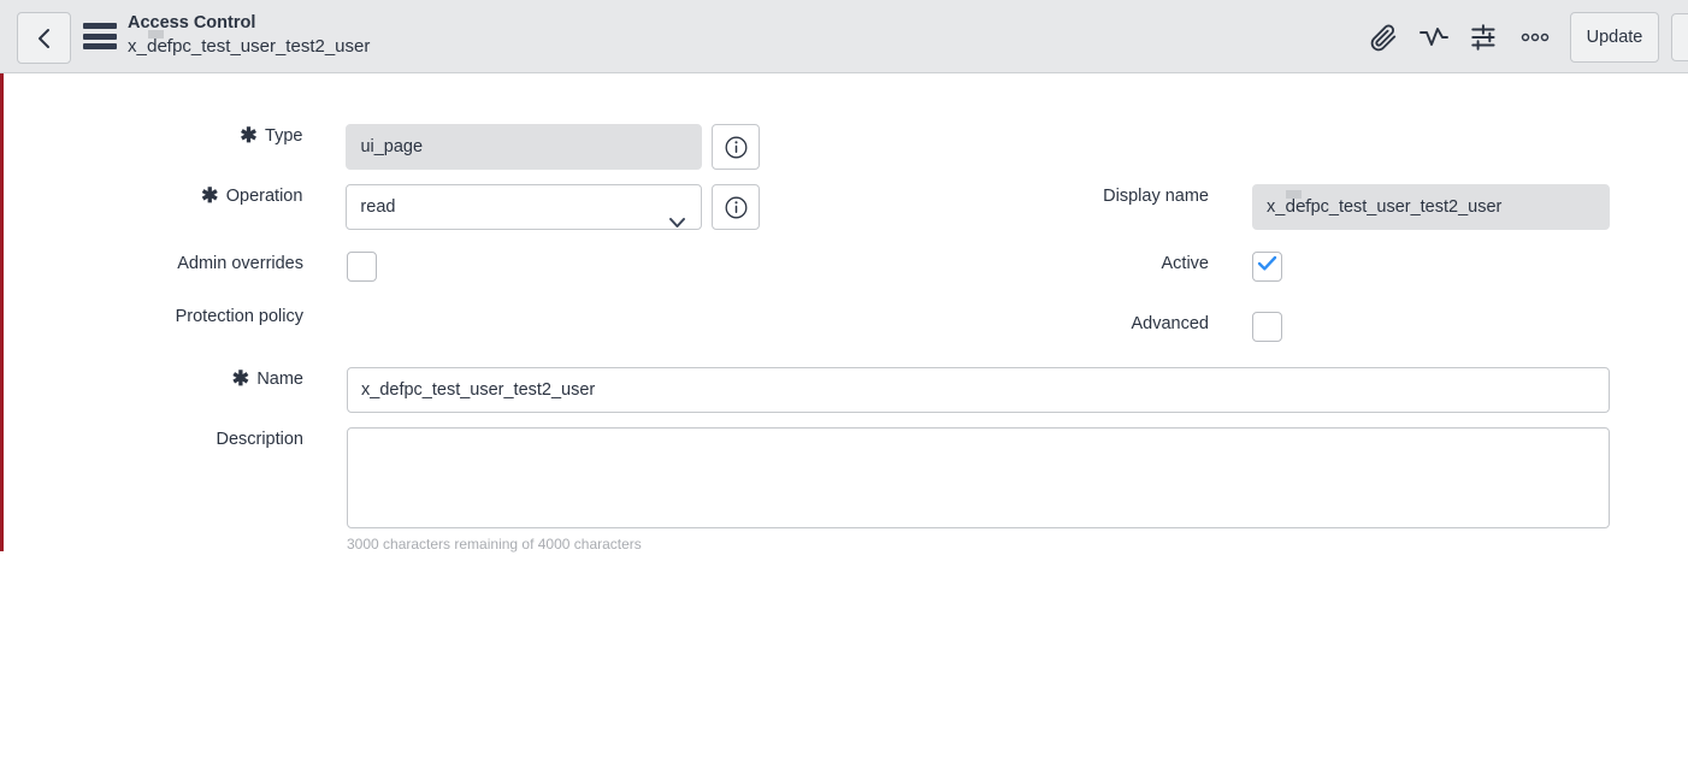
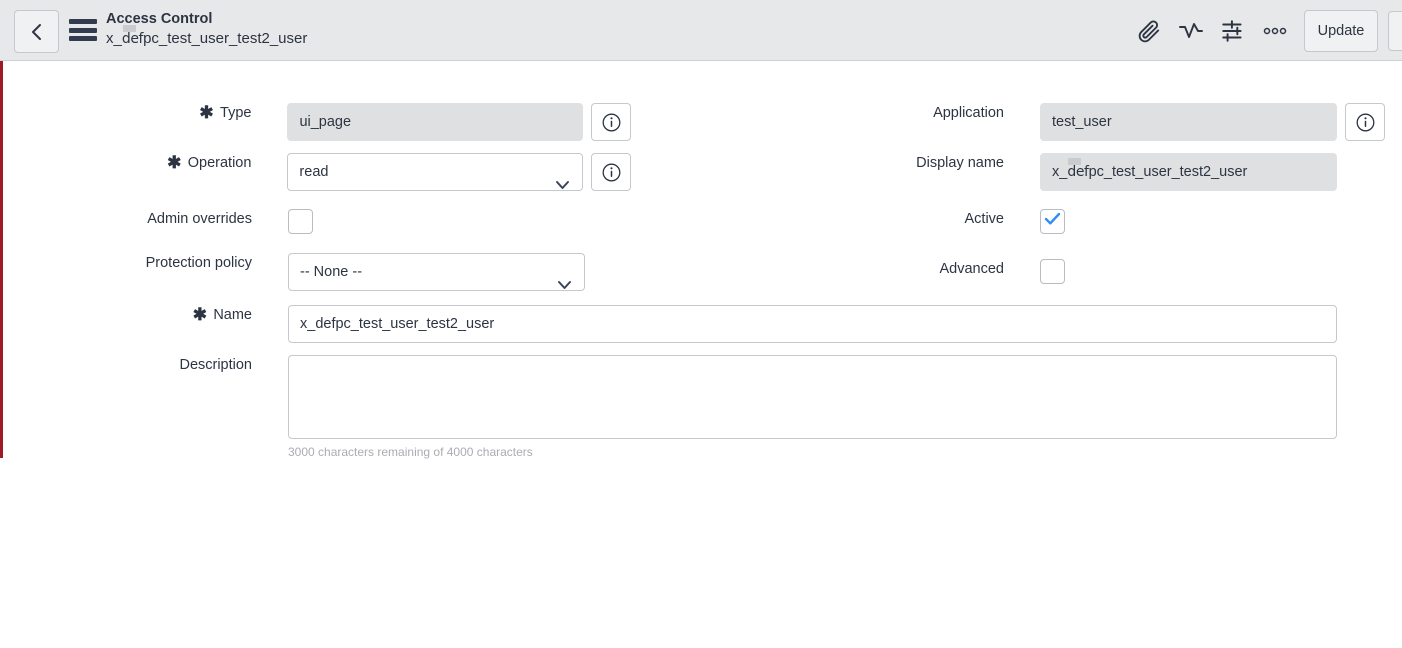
  Access Control
  x_defpc_test_user_test2_user
  Update
  ✱ Type
  ui_page
  ✱ Operation
  read
  Admin overrides
  Protection policy
+ -- None --
+ Application
+ test_user
  Display name
  x_defpc_test_user_test2_user
  Active
  Advanced
  ✱ Name
  x_defpc_test_user_test2_user
  Description
  3000 characters remaining of 4000 characters
